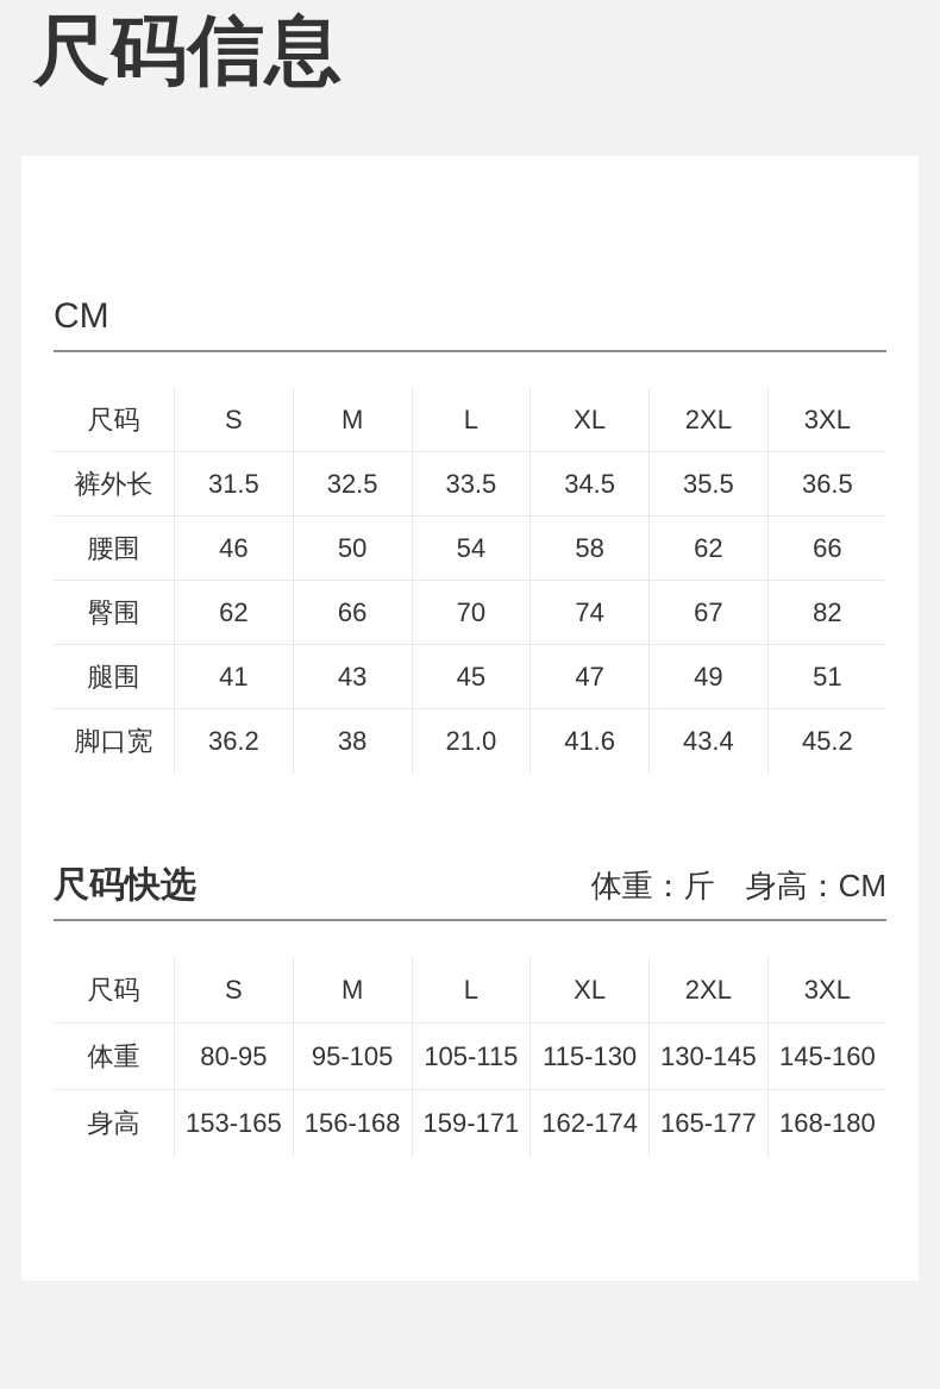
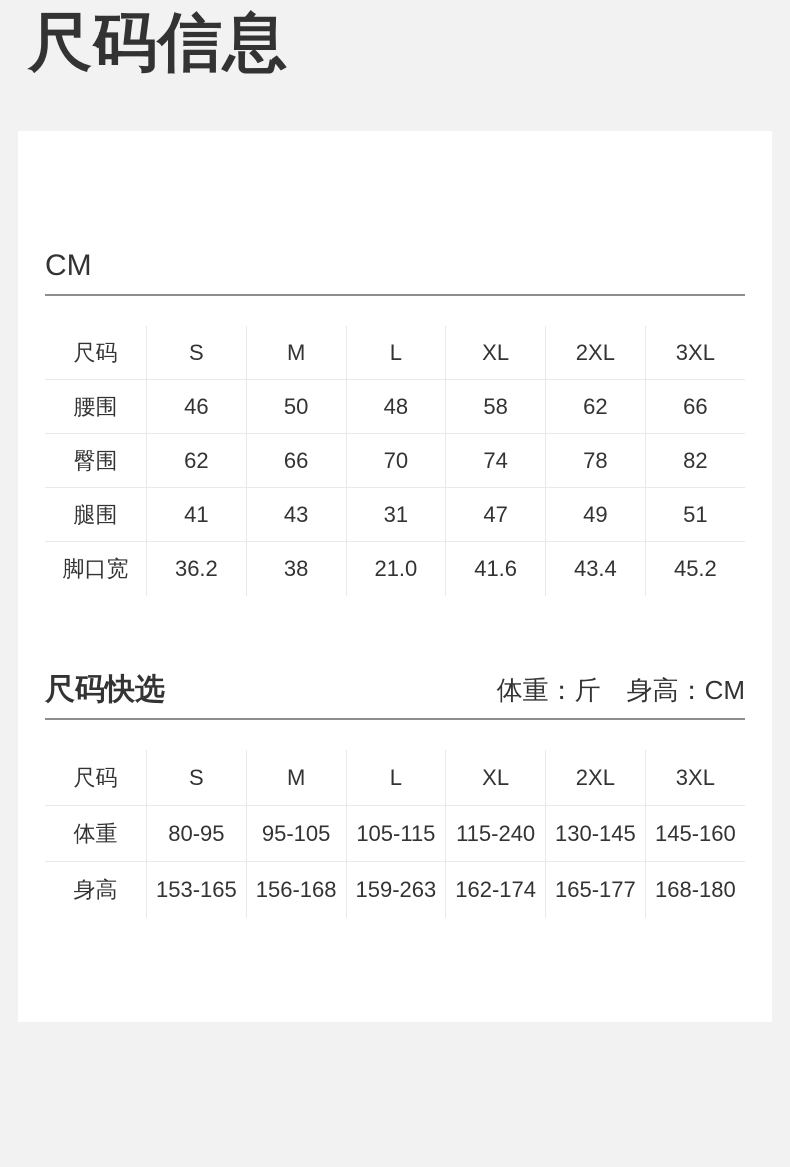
  尺码信息
  CM
  尺码	S	M	L	XL	2XL	3XL
- 裤外长	31.5	32.5	33.5	34.5	35.5	36.5
- 腰围	46	50	54	58	62	66
+ 腰围	46	50	48	58	62	66
- 臀围	62	66	70	74	67	82
+ 臀围	62	66	70	74	78	82
- 腿围	41	43	45	47	49	51
+ 腿围	41	43	31	47	49	51
  脚口宽	36.2	38	21.0	41.6	43.4	45.2
  尺码快选
  体重：斤 身高：CM
  尺码	S	M	L	XL	2XL	3XL
- 体重	80-95	95-105	105-115	115-130	130-145	145-160
+ 体重	80-95	95-105	105-115	115-240	130-145	145-160
- 身高	153-165	156-168	159-171	162-174	165-177	168-180
+ 身高	153-165	156-168	159-263	162-174	165-177	168-180
